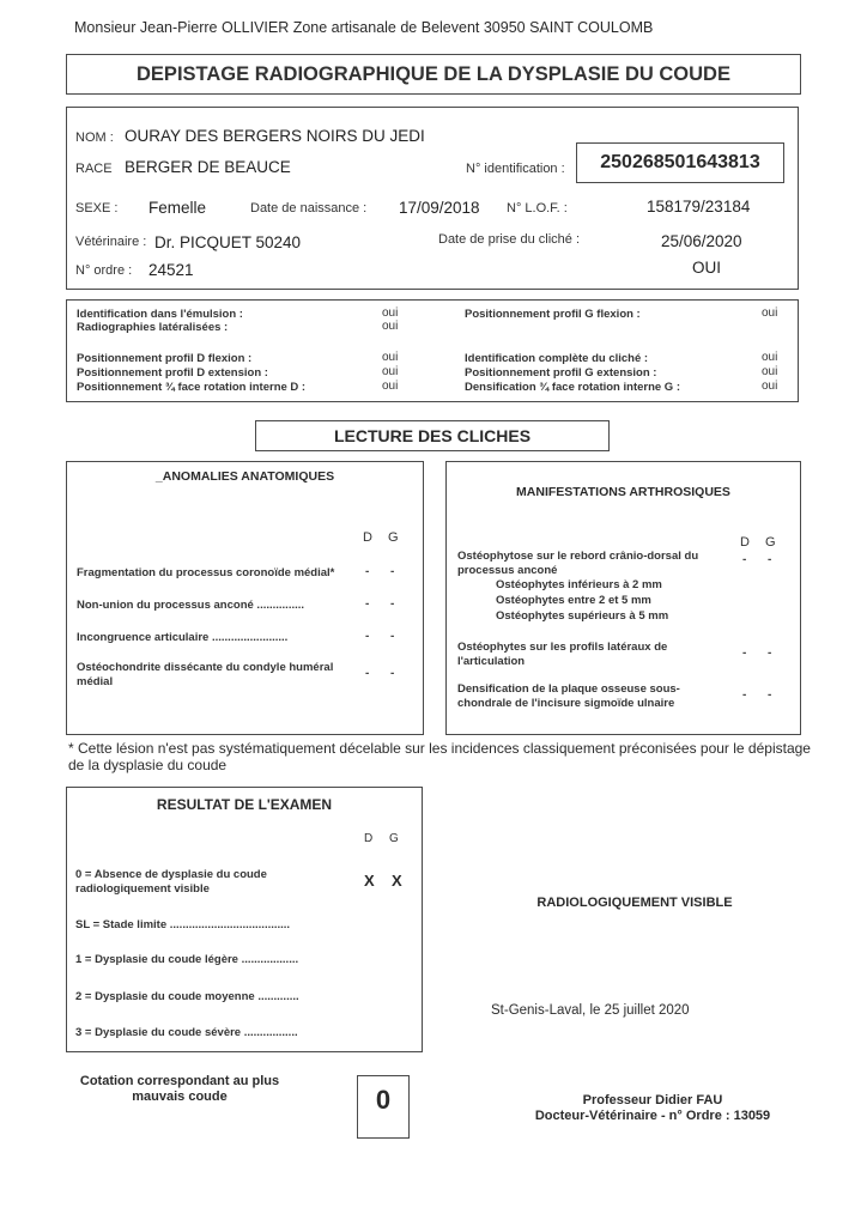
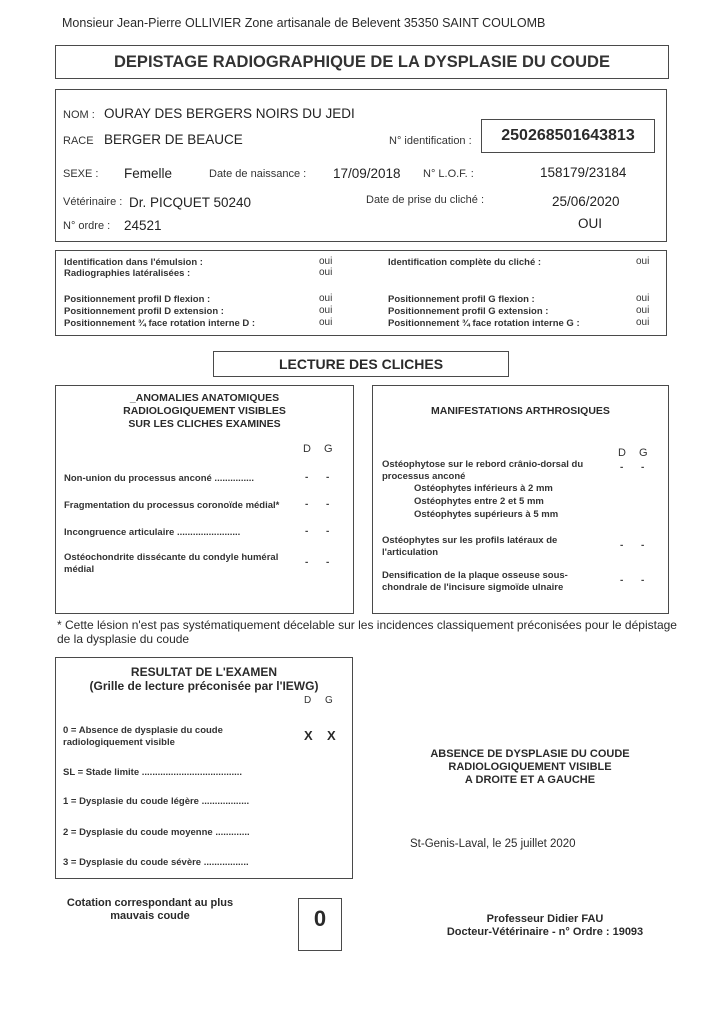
- Monsieur Jean-Pierre OLLIVIER Zone artisanale de Belevent 30950 SAINT COULOMB
+ Monsieur Jean-Pierre OLLIVIER Zone artisanale de Belevent 35350 SAINT COULOMB
  DEPISTAGE RADIOGRAPHIQUE DE LA DYSPLASIE DU COUDE
  NOM :
  OURAY DES BERGERS NOIRS DU JEDI
  RACE
  BERGER DE BEAUCE
  N° identification :
  SEXE :
  Femelle
  Date de naissance :
  17/09/2018
  N° L.O.F. :
  158179/23184
  Vétérinaire :
  Dr. PICQUET 50240
  Date de prise du cliché :
  25/06/2020
  N° ordre :
  24521
  OUI
  250268501643813
  Identification dans l'émulsion :
  oui
  Radiographies latéralisées :
  oui
  Positionnement profil D flexion :
  oui
  Positionnement profil D extension :
  oui
  Positionnement ¾ face rotation interne D :
  oui
- Positionnement profil G flexion :
+ Identification complète du cliché :
  oui
- Identification complète du cliché :
+ Positionnement profil G flexion :
  oui
  Positionnement profil G extension :
  oui
- Densification ¾ face rotation interne G :
+ Positionnement ¾ face rotation interne G :
  oui
  LECTURE DES CLICHES
  _ANOMALIES ANATOMIQUES
+ RADIOLOGIQUEMENT VISIBLES
+ SUR LES CLICHES EXAMINES
  D
  G
- Fragmentation du processus coronoïde médial*
+ Non-union du processus anconé ...............
  -
  -
- Non-union du processus anconé ...............
+ Fragmentation du processus coronoïde médial*
  -
  -
  Incongruence articulaire ........................
  -
  -
  Ostéochondrite dissécante du condyle huméral
  médial
  -
  -
  MANIFESTATIONS ARTHROSIQUES
  D
  G
  Ostéophytose sur le rebord crânio-dorsal du
  processus anconé
  -
  -
  Ostéophytes inférieurs à 2 mm
  Ostéophytes entre 2 et 5 mm
  Ostéophytes supérieurs à 5 mm
  Ostéophytes sur les profils latéraux de
  l'articulation
  -
  -
  Densification de la plaque osseuse sous-
  chondrale de l'incisure sigmoïde ulnaire
  -
  -
  * Cette lésion n'est pas systématiquement décelable sur les incidences classiquement préconisées pour le dépistage de la dysplasie du coude
  RESULTAT DE L'EXAMEN
+ (Grille de lecture préconisée par l'IEWG)
  D
  G
  0 = Absence de dysplasie du coude
  radiologiquement visible
  X
  X
  SL = Stade limite ......................................
  1 = Dysplasie du coude légère ..................
  2 = Dysplasie du coude moyenne .............
  3 = Dysplasie du coude sévère .................
+ ABSENCE DE DYSPLASIE DU COUDE
  RADIOLOGIQUEMENT VISIBLE
+ A DROITE ET A GAUCHE
  St-Genis-Laval, le 25 juillet 2020
  Cotation correspondant au plus
  mauvais coude
  0
  Professeur Didier FAU
- Docteur-Vétérinaire - n° Ordre : 13059
+ Docteur-Vétérinaire - n° Ordre : 19093
